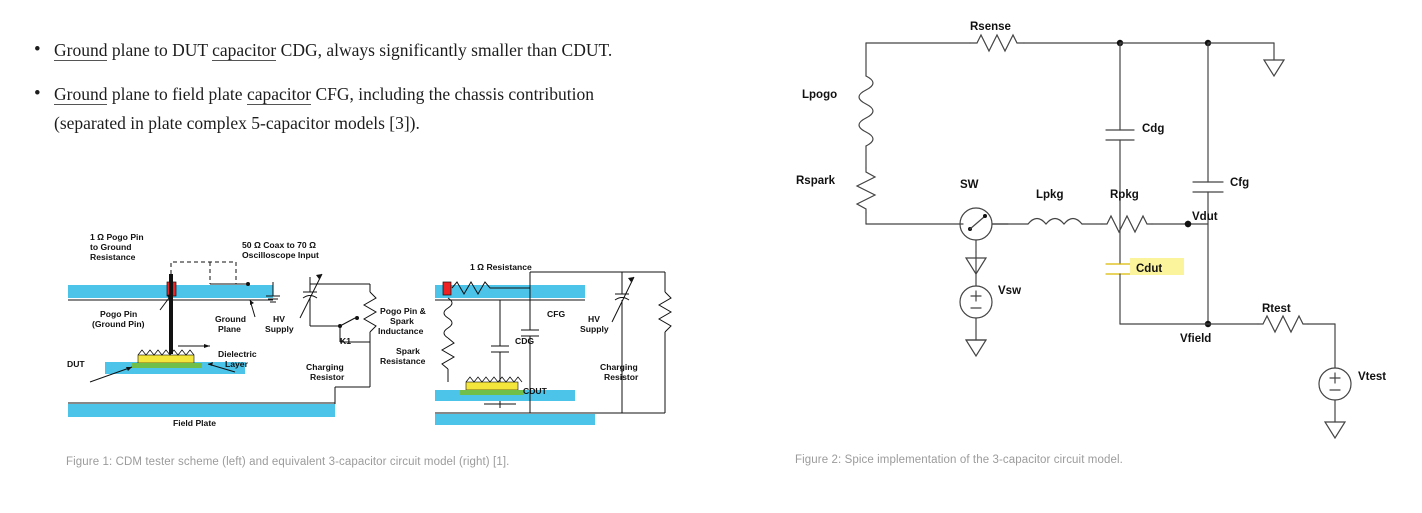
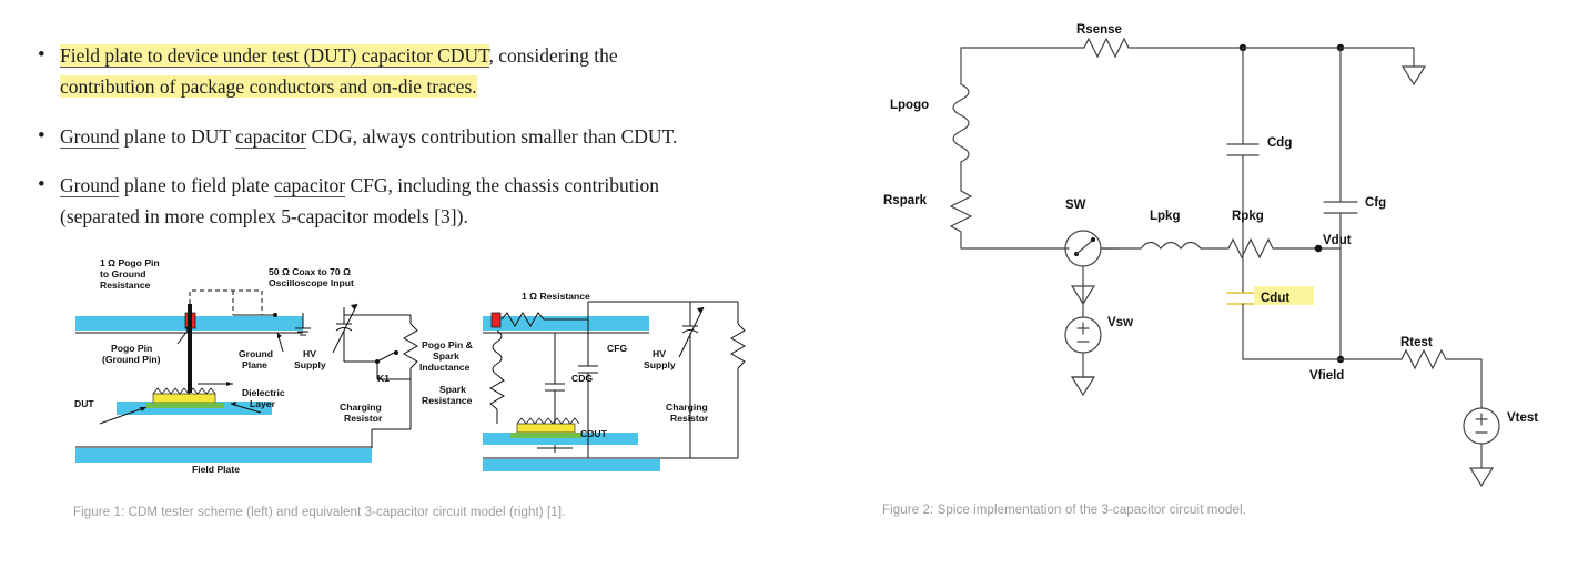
+ Field plate to device under test (DUT) capacitor CDUT, considering the
+ contribution of package conductors and on-die traces.
- Ground plane to DUT capacitor CDG, always significantly smaller than CDUT.
+ Ground plane to DUT capacitor CDG, always contribution smaller than CDUT.
  Ground plane to field plate capacitor CFG, including the chassis contribution
- (separated in plate complex 5-capacitor models [3]).
+ (separated in more complex 5-capacitor models [3]).
  1 Ω Pogo Pin
  to Ground
  Resistance
  50 Ω Coax to 70 Ω
  Oscilloscope Input
  Pogo Pin
  (Ground Pin)
  Ground
  Plane
  HV
  Supply
  DUT
  Dielectric
  Layer
  K1
  Charging
  Resistor
  Field Plate
  1 Ω Resistance
  Pogo Pin &
  Spark
  Inductance
  Spark
  Resistance
  CFG
  CDG
  CDUT
  HV
  Supply
  Charging
  Resistor
  Figure 1: CDM tester scheme (left) and equivalent 3-capacitor circuit model (right) [1].
  Rsense
  Lpogo
  Rspark
  SW
  Lpkg
  Rpkg
  Cdg
  Cfg
  Cdut
  Vsw
  Vdut
  Vfield
  Rtest
  Vtest
  Figure 2: Spice implementation of the 3-capacitor circuit model.
